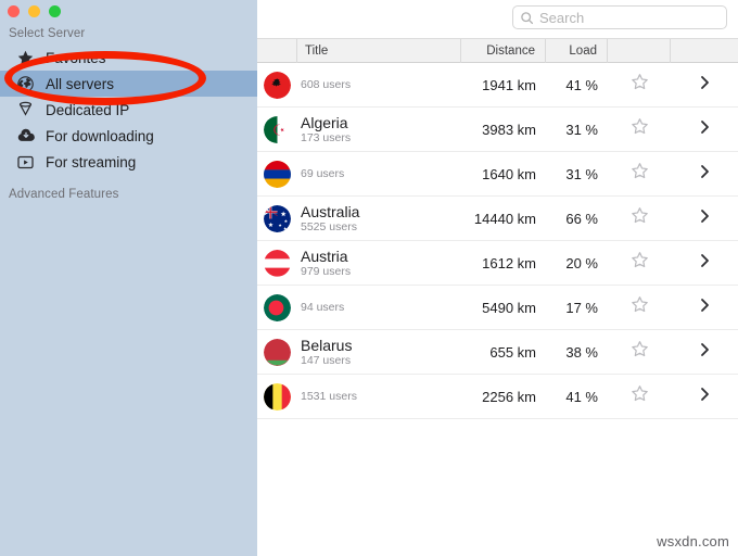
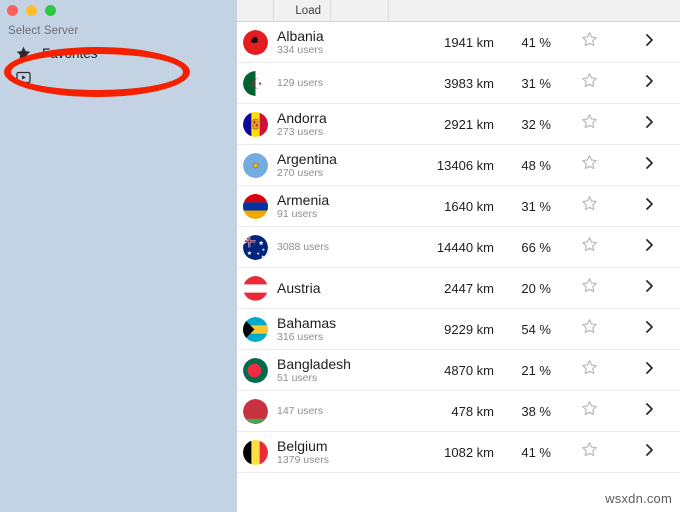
  Select Server
  Favorites
- All servers
- Dedicated IP
- For downloading
- For streaming
- Advanced Features
- Search
- Title
- Distance
  Load
+ Albania
- 608 users
+ 334 users
  1941 km
  41 %
- Algeria
- 173 users
+ 129 users
  3983 km
  31 %
+ Andorra
+ 273 users
+ 2921 km
+ 32 %
+ Argentina
+ 270 users
+ 13406 km
+ 48 %
+ Armenia
- 69 users
+ 91 users
  1640 km
  31 %
- Australia
- 5525 users
+ 3088 users
  14440 km
  66 %
  Austria
- 979 users
- 1612 km
+ 2447 km
  20 %
+ Bahamas
+ 316 users
+ 9229 km
+ 54 %
+ Bangladesh
- 94 users
+ 51 users
- 5490 km
+ 4870 km
- 17 %
+ 21 %
- Belarus
  147 users
- 655 km
+ 478 km
  38 %
+ Belgium
- 1531 users
+ 1379 users
- 2256 km
+ 1082 km
  41 %
  wsxdn.com
